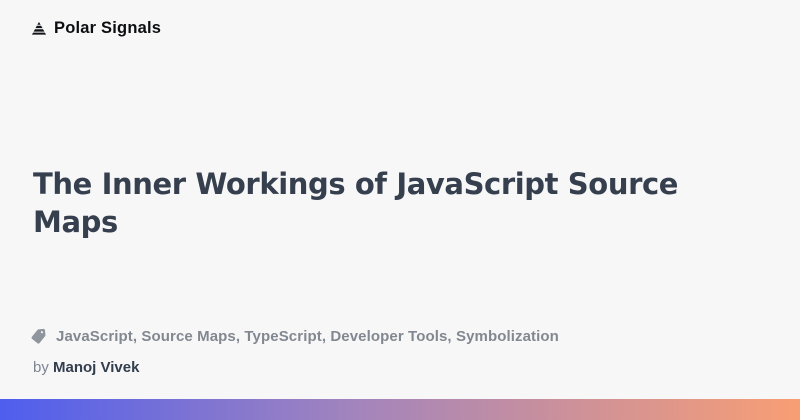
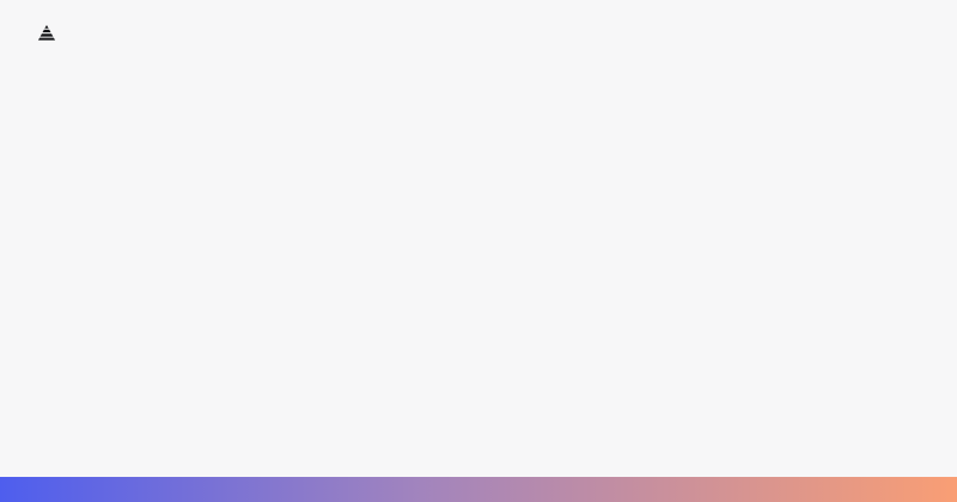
- Polar Signals
- The Inner Workings of JavaScript Source Maps
- JavaScript, Source Maps, TypeScript, Developer Tools, Symbolization
- by Manoj Vivek
